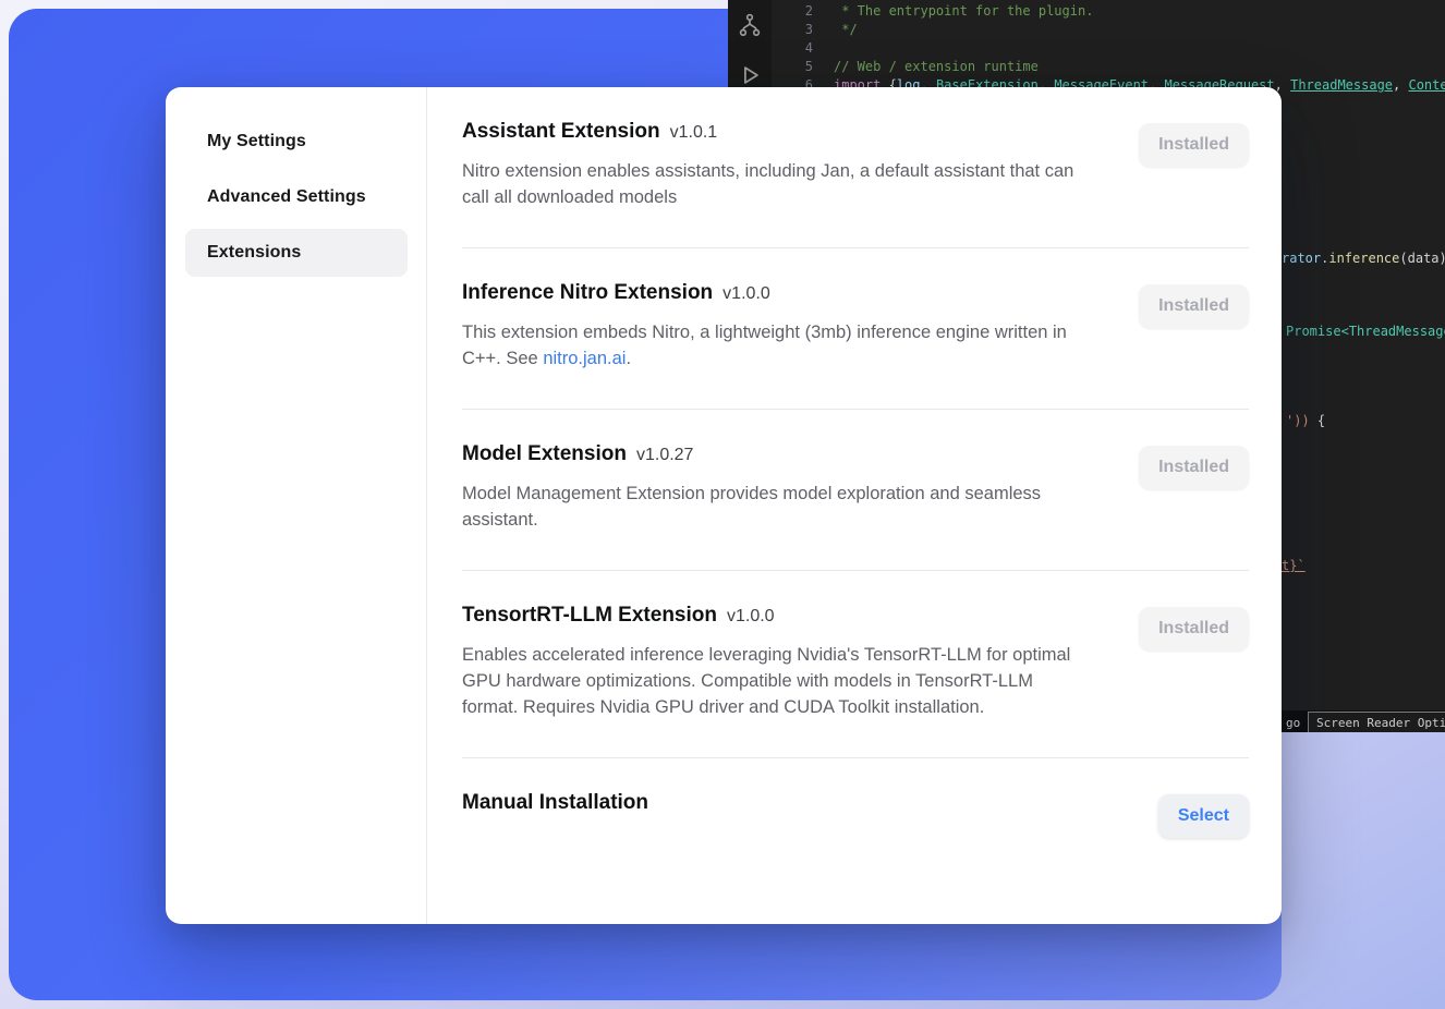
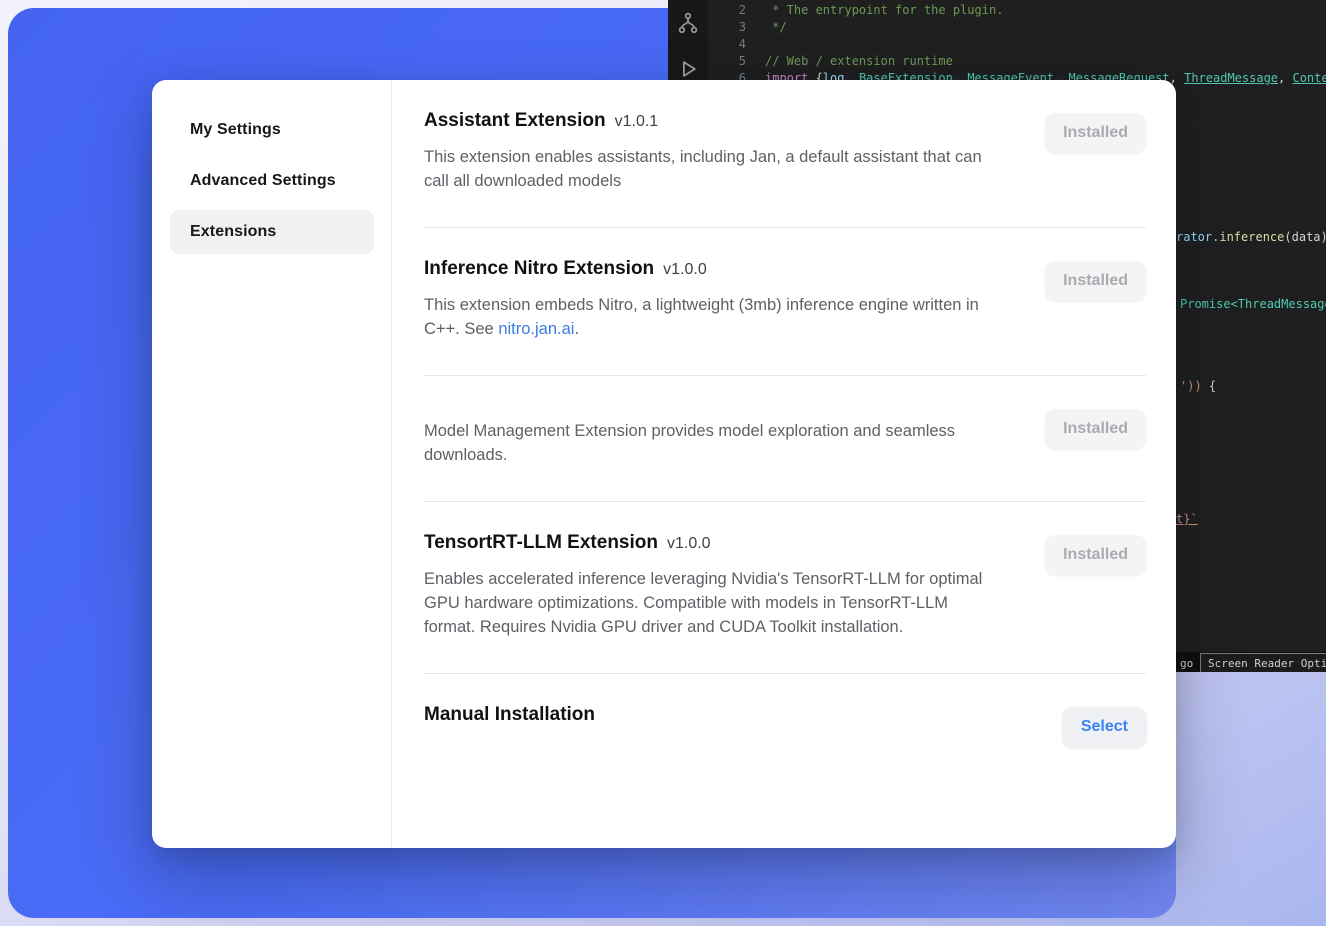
  2
  3
  4
  5
  6
  * The entrypoint for the plugin.
  */
  // Web / extension runtime
  import {log, BaseExtension, MessageEvent, MessageRequest, ThreadMessage, Conte
  rator.inference(data)
  Promise<ThreadMessag
  ')) {
  t}`
  go
  Screen Reader Opti
  My Settings
  Advanced Settings
  Extensions
  Assistant Extension v1.0.1
- Nitro extension enables assistants, including Jan, a default assistant that can call all downloaded models
+ This extension enables assistants, including Jan, a default assistant that can call all downloaded models
  Installed
  Inference Nitro Extension v1.0.0
  This extension embeds Nitro, a lightweight (3mb) inference engine written in C++. See nitro.jan.ai.
  Installed
- Model Extension v1.0.27
- Model Management Extension provides model exploration and seamless assistant.
+ Model Management Extension provides model exploration and seamless downloads.
  Installed
  TensortRT-LLM Extension v1.0.0
  Enables accelerated inference leveraging Nvidia's TensorRT-LLM for optimal GPU hardware optimizations. Compatible with models in TensorRT-LLM format. Requires Nvidia GPU driver and CUDA Toolkit installation.
  Installed
  Manual Installation
  Select
